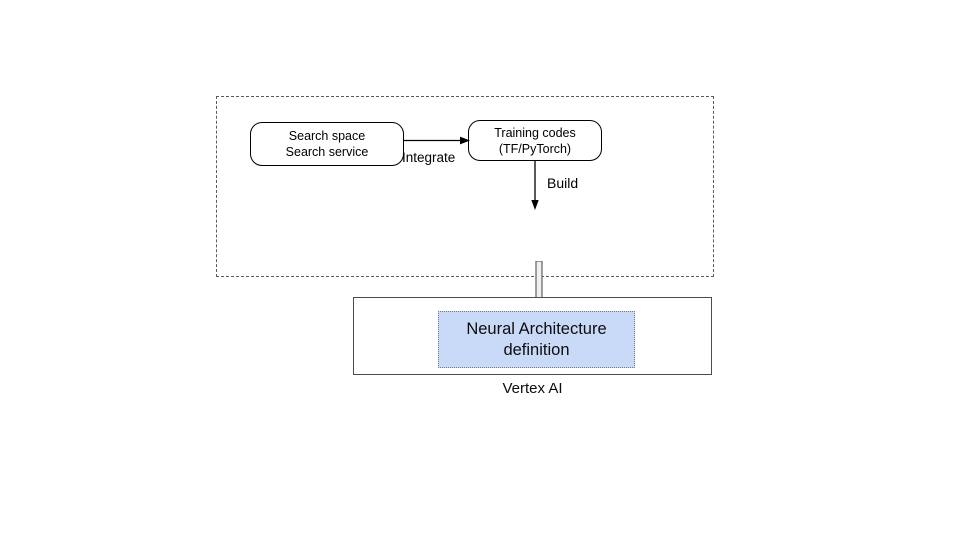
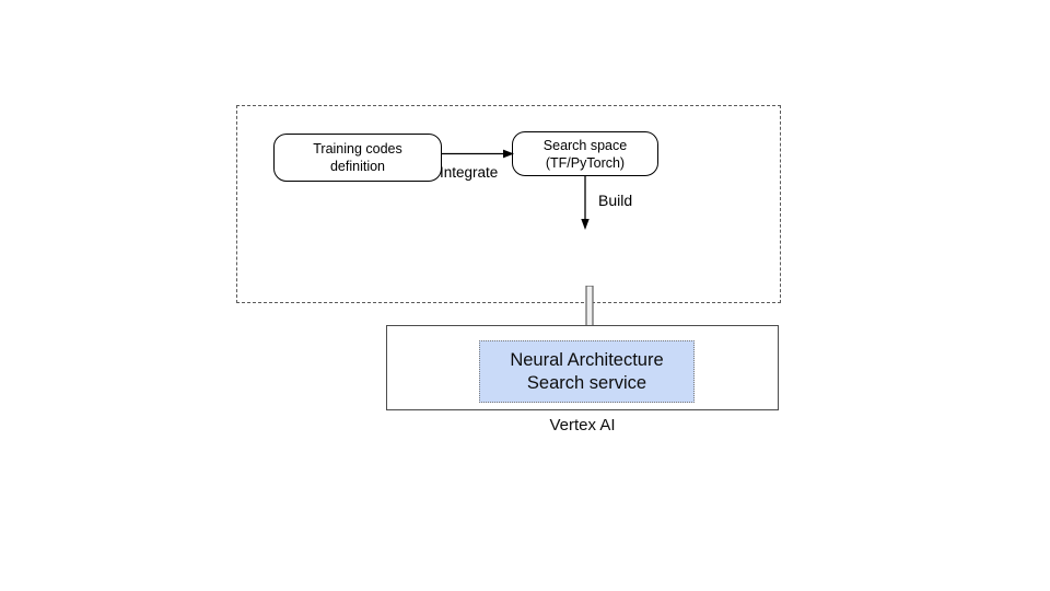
- Search space
+ Training codes
- Search service
+ definition
- Training codes
+ Search space
  (TF/PyTorch)
  Integrate
  Build
  Neural Architecture
- definition
+ Search service
  Vertex AI
